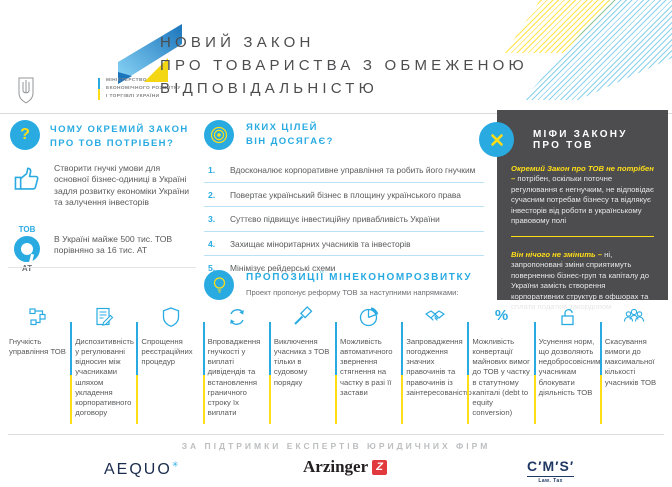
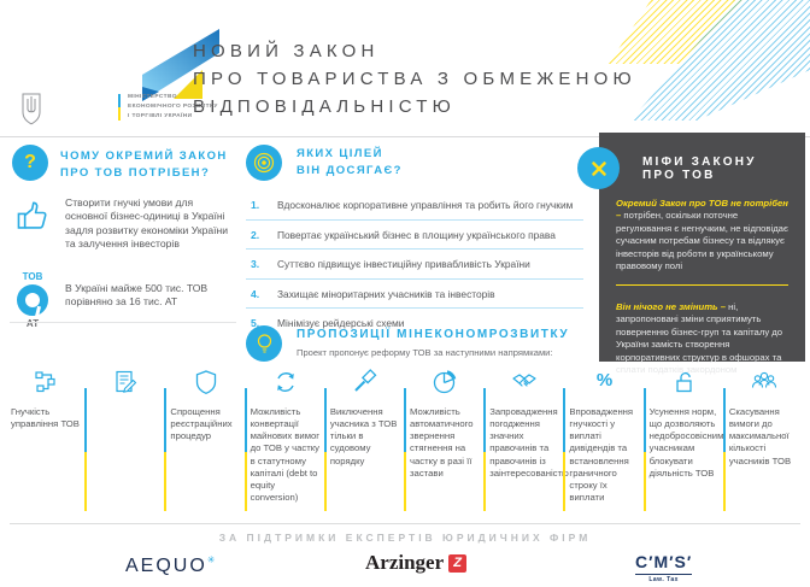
  НОВИЙ ЗАКОН
  ПРО ТОВАРИСТВА З ОБМЕЖЕНОЮ
  ВІДПОВІДАЛЬНІСТЮ
  ?
  ЧОМУ ОКРЕМИЙ ЗАКОН ПРО ТОВ ПОТРІБЕН?
  Створити гнучкі умови для основної бізнес-одиниці в Україні задля розвитку економіки України та залучення інвесторів
  ТОВ
  АТ
  В Україні майже 500 тис. ТОВ порівняно за 16 тис. АТ
  ЯКИХ ЦІЛЕЙ
  ВІН ДОСЯГАЄ?
  1.
  Вдосконалює корпоративне управління та робить його гнучким
  2.
  Повертає український бізнес в площину українського права
  3.
  Суттєво підвищує інвестиційну привабливість України
  4.
  Захищає міноритарних учасників та інвесторів
  5.
  Мінімізує рейдерські схеми
  МІФИ ЗАКОНУ ПРО ТОВ
  Окремий Закон про ТОВ не потрібен – потрібен, оскільки поточне регулювання є негнучким, не відповідає сучасним потребам бізнесу та відлякує інвесторів від роботи в українському правовому полі
  Він нічого не змінить – ні, запропоновані зміни сприятимуть поверненню бізнес-груп та капіталу до України замість створення корпоративних структур в офшорах та сплати податків закордоном
  ПРОПОЗИЦІЇ МІНЕКОНОМРОЗВИТКУ
  Проект пропонує реформу ТОВ за наступними напрямками:
  Гнучкість управління ТОВ
- Диспозитивність у регулюванні відносин між учасниками шляхом укладення корпоративного договору
  Спрощення реєстраційних процедур
- Впровадження гнучкості у виплаті дивідендів та встановлення граничного строку їх виплати
+ Можливість конвертації майнових вимог до ТОВ у частку в статутному капіталі (debt to equity conversion)
  Виключення учасника з ТОВ тільки в судовому порядку
  Можливість автоматичного звернення стягнення на частку в разі її застави
  Запровадження погодження значних правочинів та правочинів із заінтересованіст
  %
- Можливість конвертації майнових вимог до ТОВ у частку в статутному капіталі (debt to equity conversion)
+ Впровадження гнучкості у виплаті дивідендів та встановлення граничного строку їх виплати
  Усунення норм, що дозволяють недобросовісним учасникам блокувати діяльність ТОВ
  Скасування вимоги до максимальної кількості учасників ТОВ
  ЗА ПІДТРИМКИ ЕКСПЕРТІВ ЮРИДИЧНИХ ФІРМ
  AEQUO✳
  Arzinger
  Z
  C′M′S′
